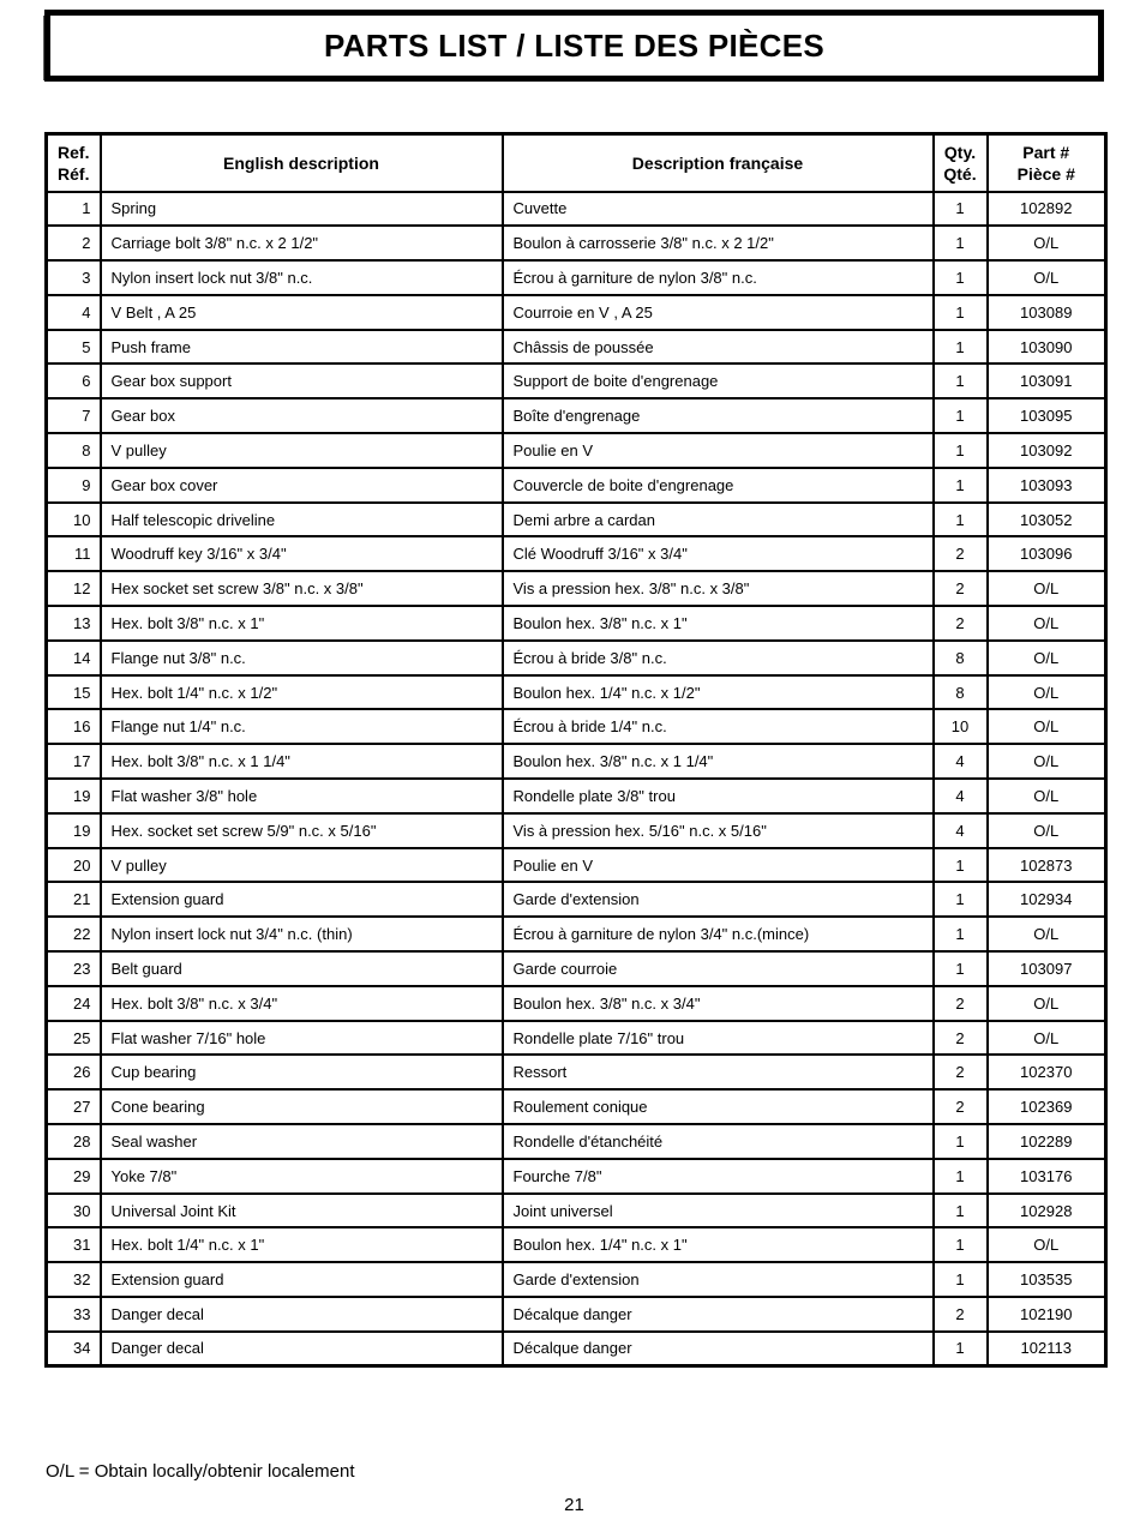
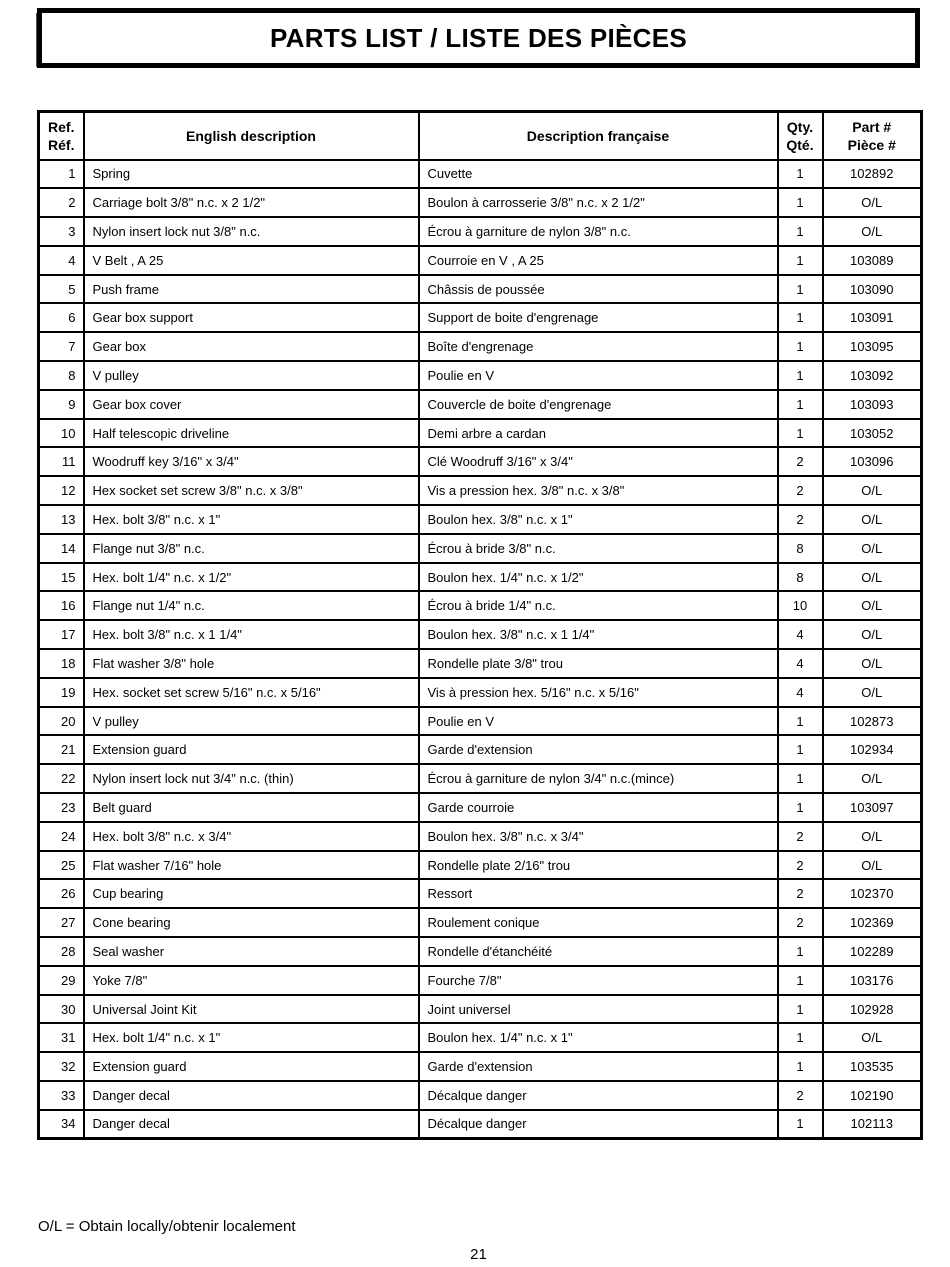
  PARTS LIST / LISTE DES PIÈCES
  Ref. Réf.	English description	Description française	Qty. Qté.	Part # Pièce #
  1	Spring	Cuvette	1	102892
  2	Carriage bolt 3/8" n.c. x 2 1/2"	Boulon à carrosserie 3/8" n.c. x 2 1/2"	1	O/L
  3	Nylon insert lock nut 3/8" n.c.	Écrou à garniture de nylon 3/8" n.c.	1	O/L
  4	V Belt , A 25	Courroie en V , A 25	1	103089
  5	Push frame	Châssis de poussée	1	103090
  6	Gear box support	Support de boite d'engrenage	1	103091
  7	Gear box	Boîte d'engrenage	1	103095
  8	V pulley	Poulie en V	1	103092
  9	Gear box cover	Couvercle de boite d'engrenage	1	103093
  10	Half telescopic driveline	Demi arbre a cardan	1	103052
  11	Woodruff key 3/16" x 3/4"	Clé Woodruff 3/16" x 3/4"	2	103096
  12	Hex socket set screw 3/8" n.c. x 3/8"	Vis a pression hex. 3/8" n.c. x 3/8"	2	O/L
  13	Hex. bolt 3/8" n.c. x 1"	Boulon hex. 3/8" n.c. x 1"	2	O/L
  14	Flange nut 3/8" n.c.	Écrou à bride 3/8" n.c.	8	O/L
  15	Hex. bolt 1/4" n.c. x 1/2"	Boulon hex. 1/4" n.c. x 1/2"	8	O/L
  16	Flange nut 1/4" n.c.	Écrou à bride 1/4" n.c.	10	O/L
  17	Hex. bolt 3/8" n.c. x 1 1/4"	Boulon hex. 3/8" n.c. x 1 1/4"	4	O/L
- 19	Flat washer 3/8" hole	Rondelle plate 3/8" trou	4	O/L
+ 18	Flat washer 3/8" hole	Rondelle plate 3/8" trou	4	O/L
- 19	Hex. socket set screw 5/9" n.c. x 5/16"	Vis à pression hex. 5/16" n.c. x 5/16"	4	O/L
+ 19	Hex. socket set screw 5/16" n.c. x 5/16"	Vis à pression hex. 5/16" n.c. x 5/16"	4	O/L
  20	V pulley	Poulie en V	1	102873
  21	Extension guard	Garde d'extension	1	102934
  22	Nylon insert lock nut 3/4" n.c. (thin)	Écrou à garniture de nylon 3/4" n.c.(mince)	1	O/L
  23	Belt guard	Garde courroie	1	103097
  24	Hex. bolt 3/8" n.c. x 3/4"	Boulon hex. 3/8" n.c. x 3/4"	2	O/L
- 25	Flat washer 7/16" hole	Rondelle plate 7/16" trou	2	O/L
+ 25	Flat washer 7/16" hole	Rondelle plate 2/16" trou	2	O/L
  26	Cup bearing	Ressort	2	102370
  27	Cone bearing	Roulement conique	2	102369
  28	Seal washer	Rondelle d'étanchéité	1	102289
  29	Yoke 7/8"	Fourche 7/8"	1	103176
  30	Universal Joint Kit	Joint universel	1	102928
  31	Hex. bolt 1/4" n.c. x 1"	Boulon hex. 1/4" n.c. x 1"	1	O/L
  32	Extension guard	Garde d'extension	1	103535
  33	Danger decal	Décalque danger	2	102190
  34	Danger decal	Décalque danger	1	102113
  O/L = Obtain locally/obtenir localement
  21
